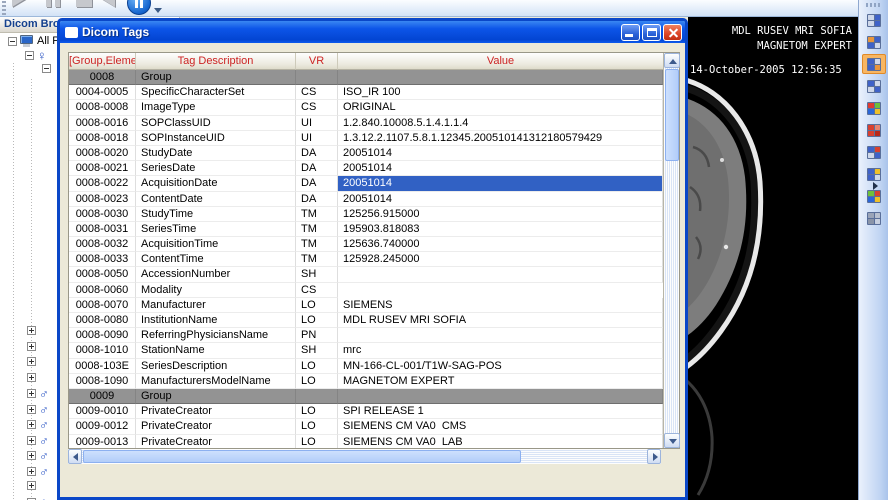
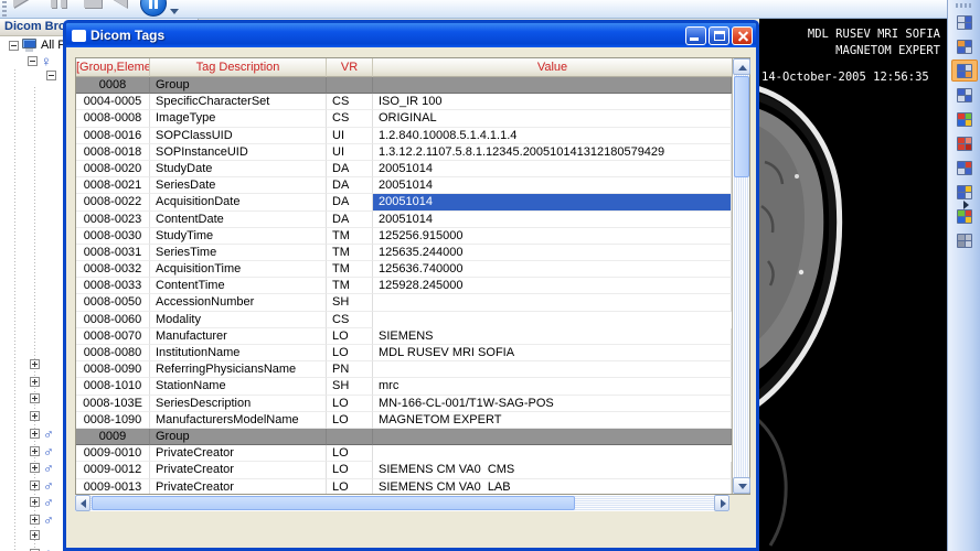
  ♀
  ♂
  ♂
  ♂
  ♂
  ♂
  ♂
  MDL RUSEV MRI SOFIA
  MAGNETOM EXPERT
  14-October-2005 12:56:35
  Dicom Tags
  [Group,Eleme
  Tag Description
  VR
  Value
  0008
  Group
  0004-0005
  SpecificCharacterSet
  CS
  ISO_IR 100
  0008-0008
  ImageType
  CS
  ORIGINAL
  0008-0016
  SOPClassUID
  UI
  1.2.840.10008.5.1.4.1.1.4
  0008-0018
  SOPInstanceUID
  UI
  1.3.12.2.1107.5.8.1.12345.200510141312180579429
  0008-0020
  StudyDate
  DA
  20051014
  0008-0021
  SeriesDate
  DA
  20051014
  0008-0022
  AcquisitionDate
  DA
  20051014
  0008-0023
  ContentDate
  DA
  20051014
  0008-0030
  StudyTime
  TM
  125256.915000
  0008-0031
  SeriesTime
  TM
- 195903.818083
+ 125635.244000
  0008-0032
  AcquisitionTime
  TM
  125636.740000
  0008-0033
  ContentTime
  TM
  125928.245000
  0008-0050
  AccessionNumber
  SH
  0008-0060
  Modality
  CS
  0008-0070
  Manufacturer
  LO
  SIEMENS
  0008-0080
  InstitutionName
  LO
  MDL RUSEV MRI SOFIA
  0008-0090
  ReferringPhysiciansName
  PN
  0008-1010
  StationName
  SH
  mrc
  0008-103E
  SeriesDescription
  LO
  MN-166-CL-001/T1W-SAG-POS
  0008-1090
  ManufacturersModelName
  LO
  MAGNETOM EXPERT
  0009
  Group
  0009-0010
  PrivateCreator
  LO
- SPI RELEASE 1
  0009-0012
  PrivateCreator
  LO
  SIEMENS CM VA0 CMS
  0009-0013
  PrivateCreator
  LO
  SIEMENS CM VA0 LAB
